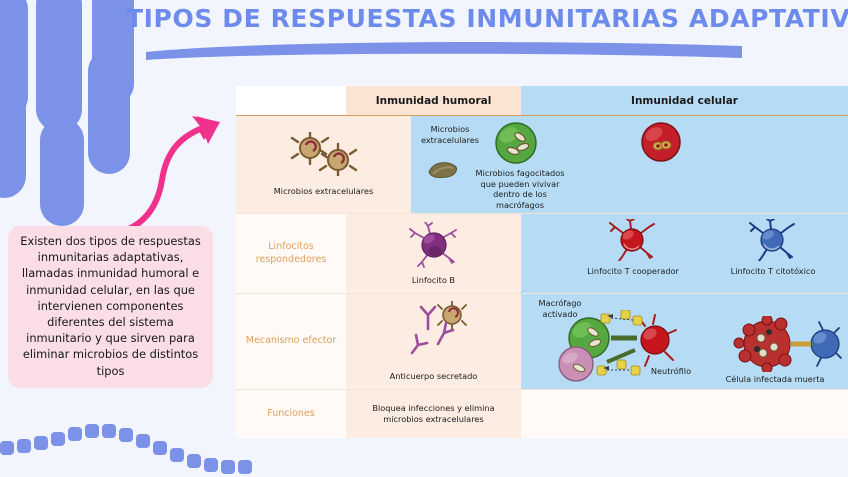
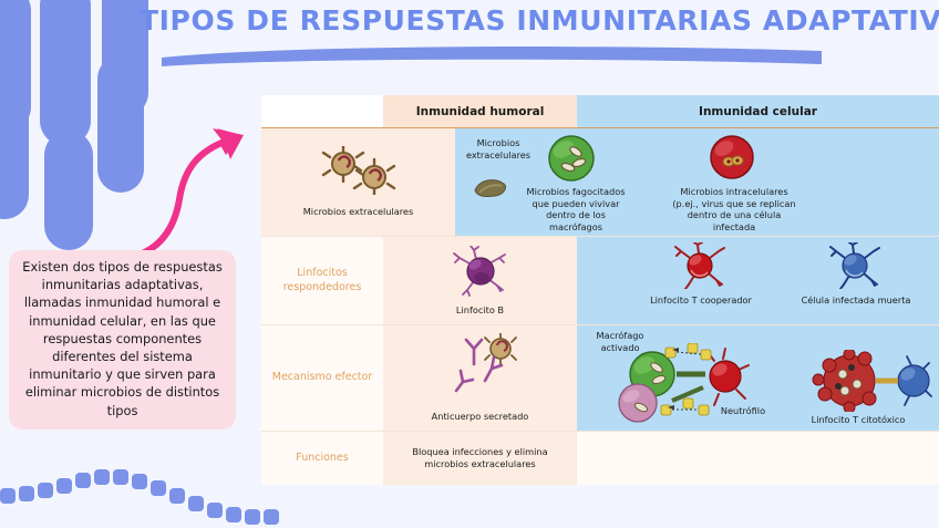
  TIPOS DE RESPUESTAS INMUNITARIAS ADAPTATIV
- Existen dos tipos de respuestas inmunitarias adaptativas, llamadas inmunidad humoral e inmunidad celular, en las que intervienen componentes diferentes del sistema inmunitario y que sirven para eliminar microbios de distintos tipos
+ Existen dos tipos de respuestas inmunitarias adaptativas, llamadas inmunidad humoral e inmunidad celular, en las que respuestas componentes diferentes del sistema inmunitario y que sirven para eliminar microbios de distintos tipos
  Inmunidad humoral
  Inmunidad celular
  Microbios extracelulares
  Microbios extracelulares
  Microbios fagocitados que pueden vivivar dentro de los macrófagos
+ Microbios intracelulares (p.ej., virus que se replican dentro de una célula infectada
  Linfocitos respondedores
  Linfocito B
  Linfocito T cooperador
- Linfocito T citotóxico
+ Célula infectada muerta
  Mecanismo efector
  Anticuerpo secretado
  Macrófago activado
  Neutrófilo
- Célula infectada muerta
+ Linfocito T citotóxico
  Funciones
  Bloquea infecciones y elimina microbios extracelulares
